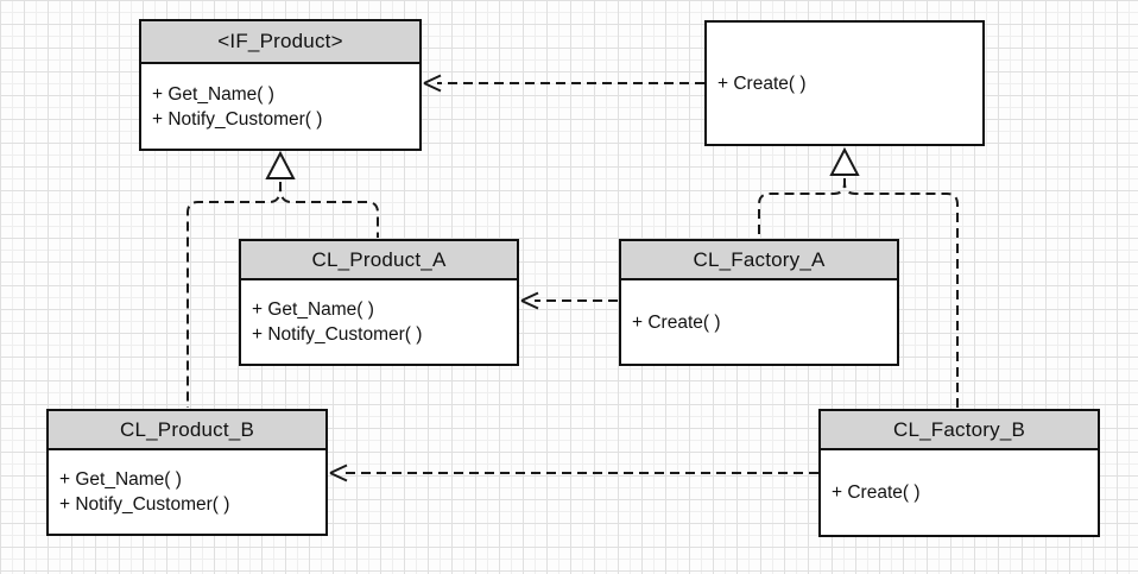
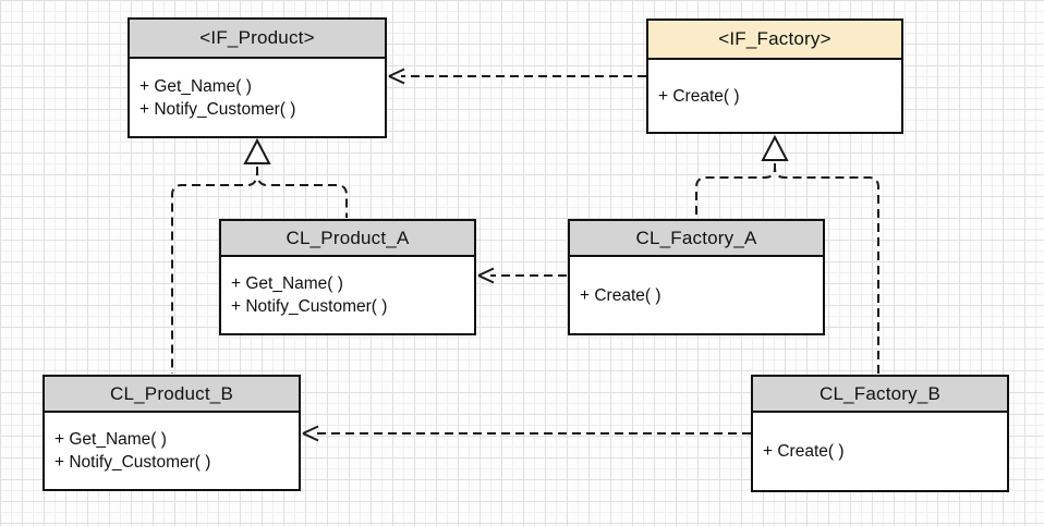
  <IF_Product>
  + Get_Name( )
  + Notify_Customer( )
+ <IF_Factory>
  + Create( )
  CL_Product_A
  + Get_Name( )
  + Notify_Customer( )
  CL_Factory_A
  + Create( )
  CL_Product_B
  + Get_Name( )
  + Notify_Customer( )
  CL_Factory_B
  + Create( )
